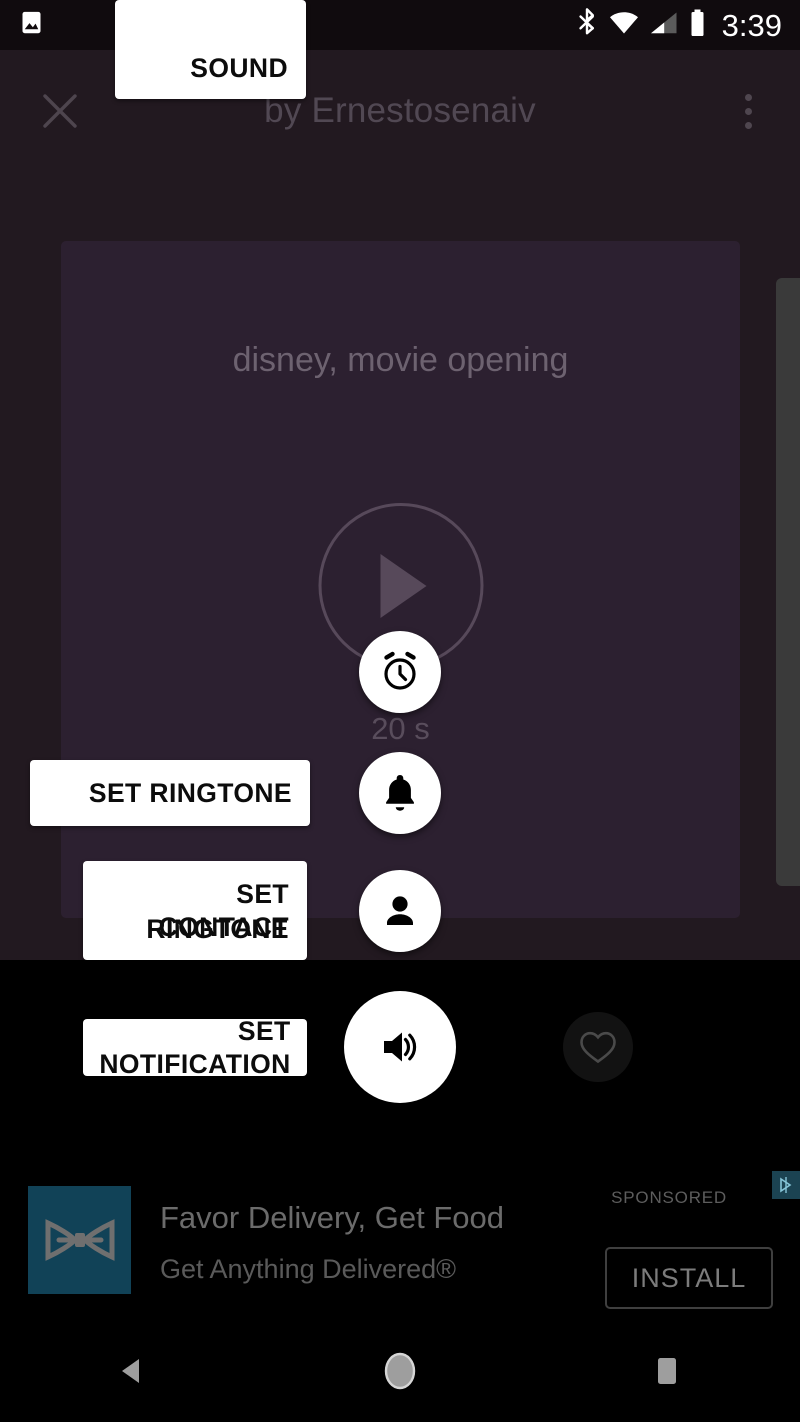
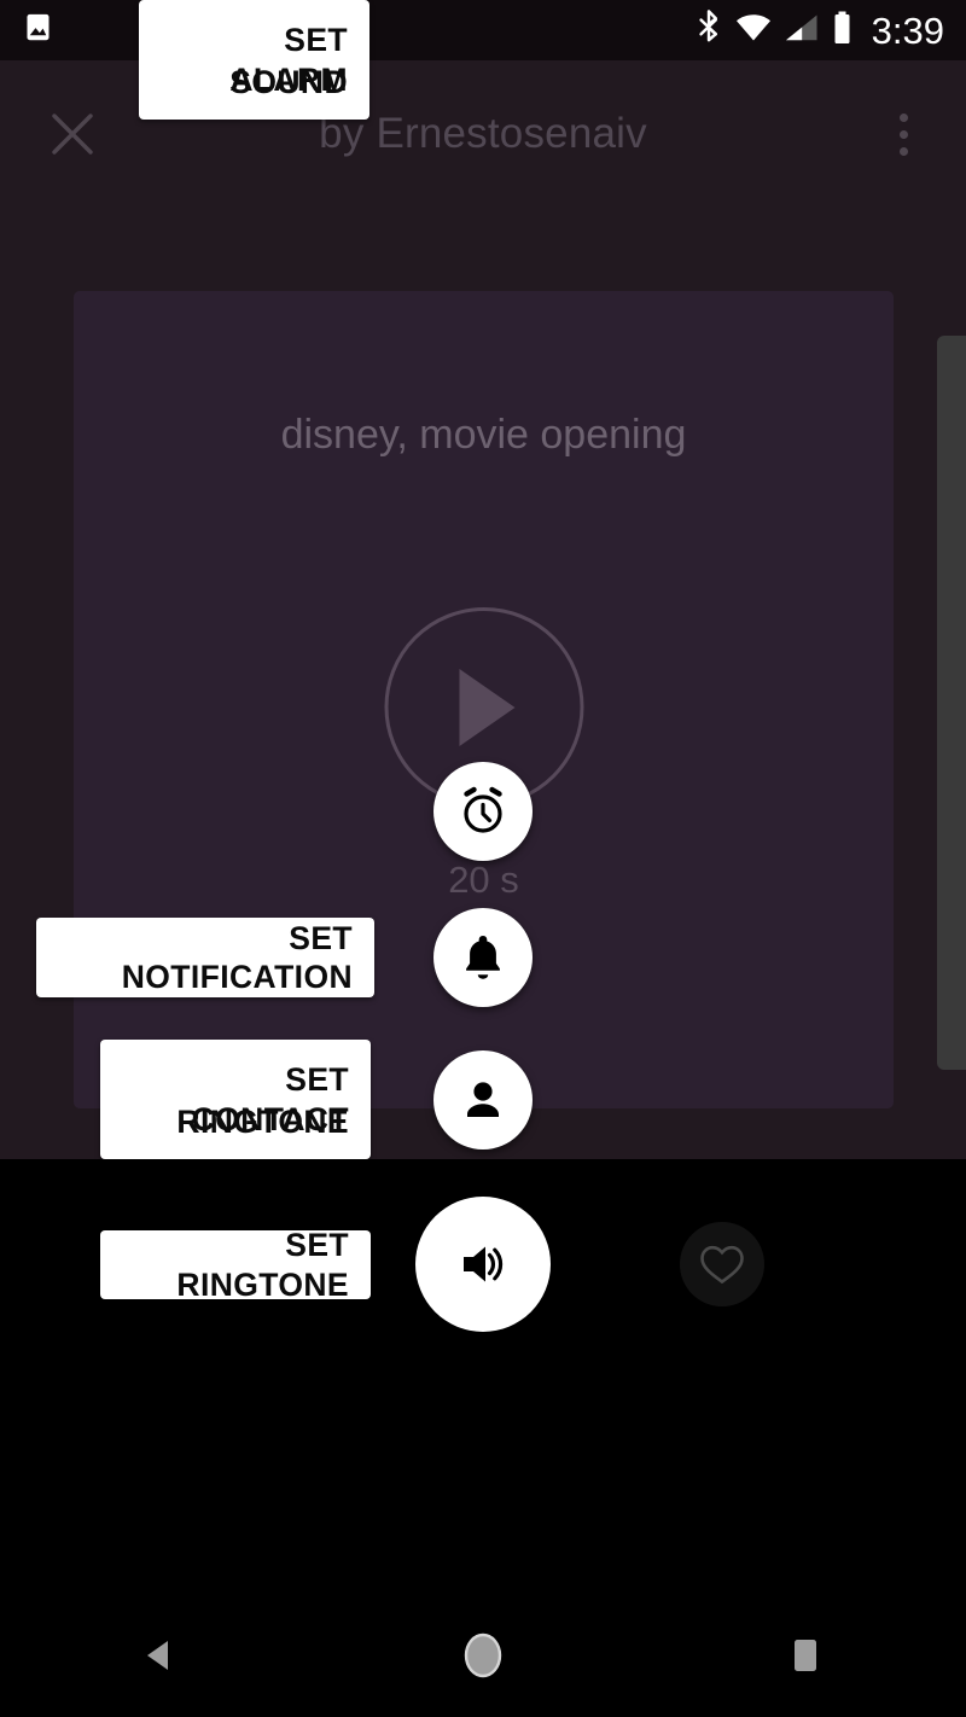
  3:39
  by Ernestosenaiv
  disney, movie opening
  20 s
+ SET ALARM
  SOUND
- SET RINGTONE
+ SET NOTIFICATION
  SET CONTACT
  RINGTONE
- SET NOTIFICATION
+ SET RINGTONE
- Favor Delivery, Get Food
- Get Anything Delivered®
- SPONSORED
- INSTALL
